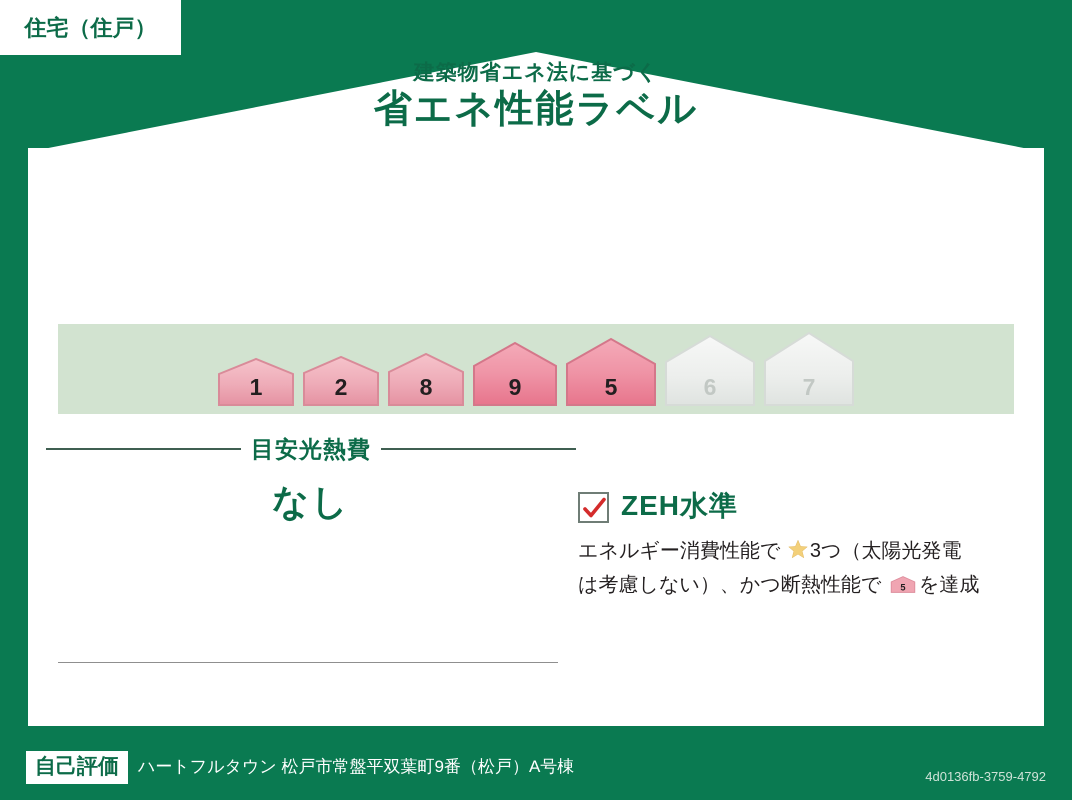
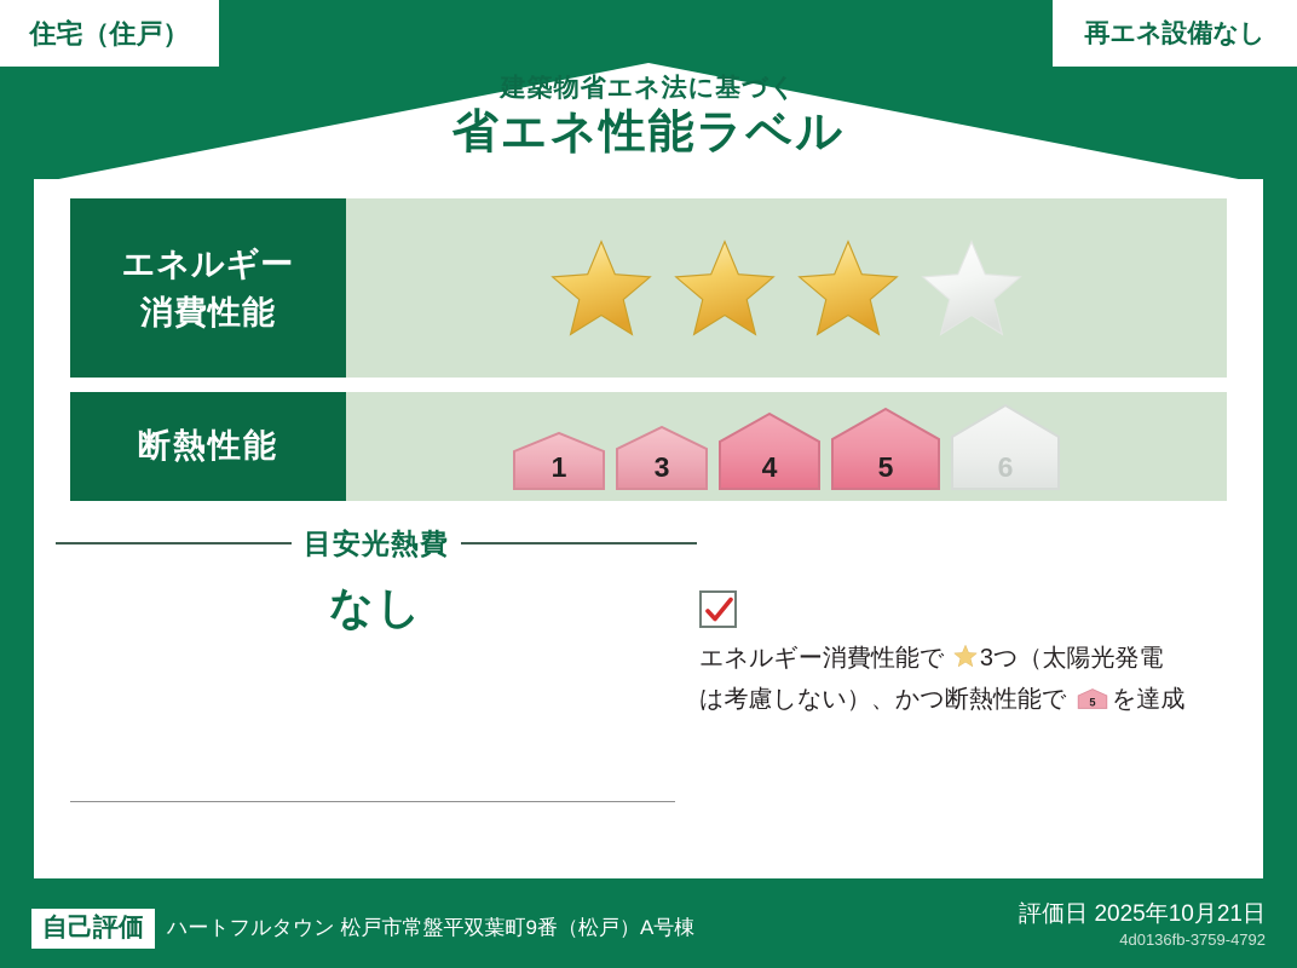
  住宅（住戸）
+ 再エネ設備なし
  建築物省エネ法に基づく
  省エネ性能ラベル
+ エネルギー
+ 消費性能
+ 断熱性能
  1
- 2
- 8
+ 3
- 9
+ 4
  5
  6
- 7
  目安光熱費
  なし
- ZEH水準
  エネルギー消費性能で 3つ（太陽光発電
  は考慮しない）、かつ断熱性能で
  5
  を達成
  自己評価
  ハートフルタウン 松戸市常盤平双葉町9番（松戸）A号棟
+ 評価日 2025年10月21日
  4d0136fb-3759-4792
